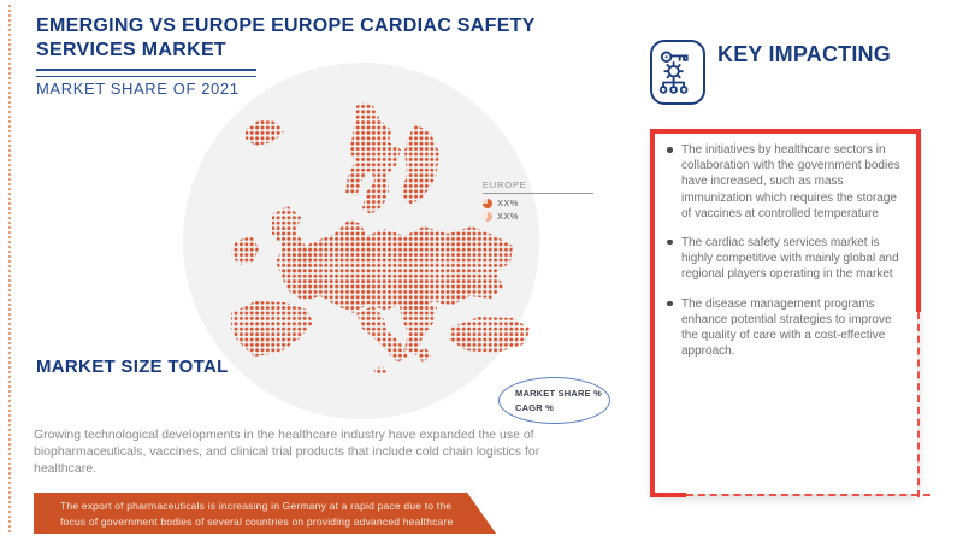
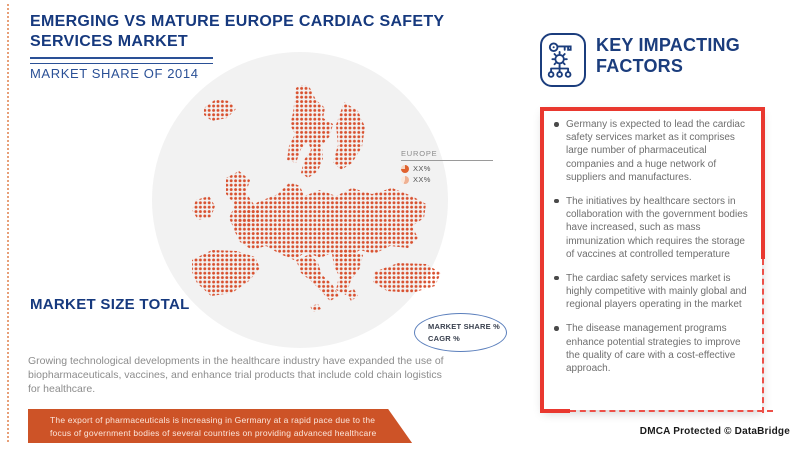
- EMERGING VS EUROPE EUROPE CARDIAC SAFETY
+ EMERGING VS MATURE EUROPE CARDIAC SAFETY
  SERVICES MARKET
- MARKET SHARE OF 2021
+ MARKET SHARE OF 2014
  EUROPE
  XX%
  XX%
  MARKET SIZE TOTAL
  MARKET SHARE %
  CAGR %
- Growing technological developments in the healthcare industry have expanded the use of biopharmaceuticals, vaccines, and clinical trial products that include cold chain logistics for healthcare.
+ Growing technological developments in the healthcare industry have expanded the use of biopharmaceuticals, vaccines, and enhance trial products that include cold chain logistics for healthcare.
  The export of pharmaceuticals is increasing in Germany at a rapid pace due to the focus of government bodies of several countries on providing advanced healthcare
  KEY IMPACTING
+ FACTORS
+ Germany is expected to lead the cardiac safety services market as it comprises large number of pharmaceutical companies and a huge network of suppliers and manufactures.
  The initiatives by healthcare sectors in collaboration with the government bodies have increased, such as mass immunization which requires the storage of vaccines at controlled temperature
  The cardiac safety services market is highly competitive with mainly global and regional players operating in the market
  The disease management programs enhance potential strategies to improve the quality of care with a cost-effective approach.
+ DMCA Protected © DataBridge
